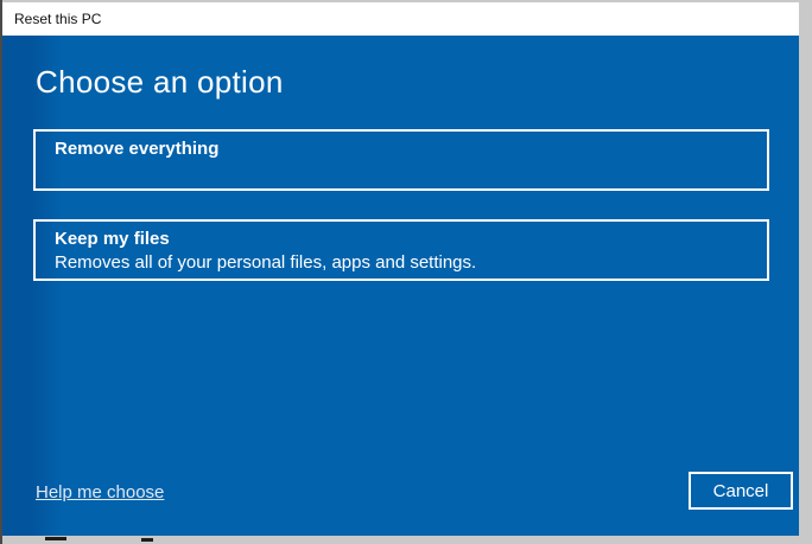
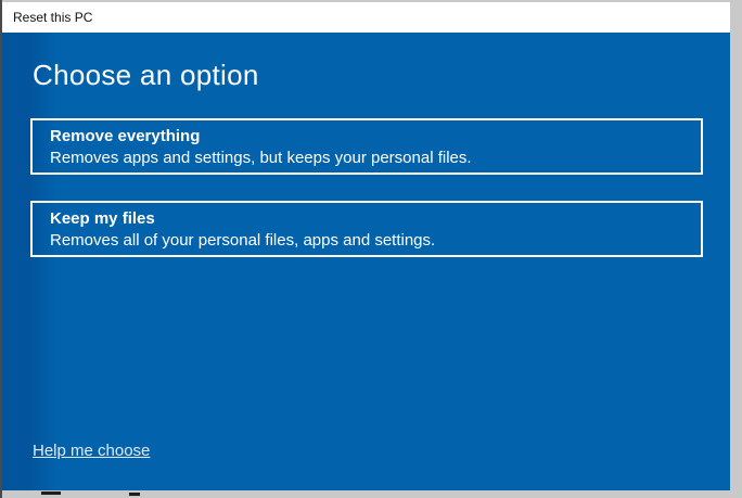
  Reset this PC
  Choose an option
  Remove everything
+ Removes apps and settings, but keeps your personal files.
  Keep my files
  Removes all of your personal files, apps and settings.
  Help me choose
- Cancel
